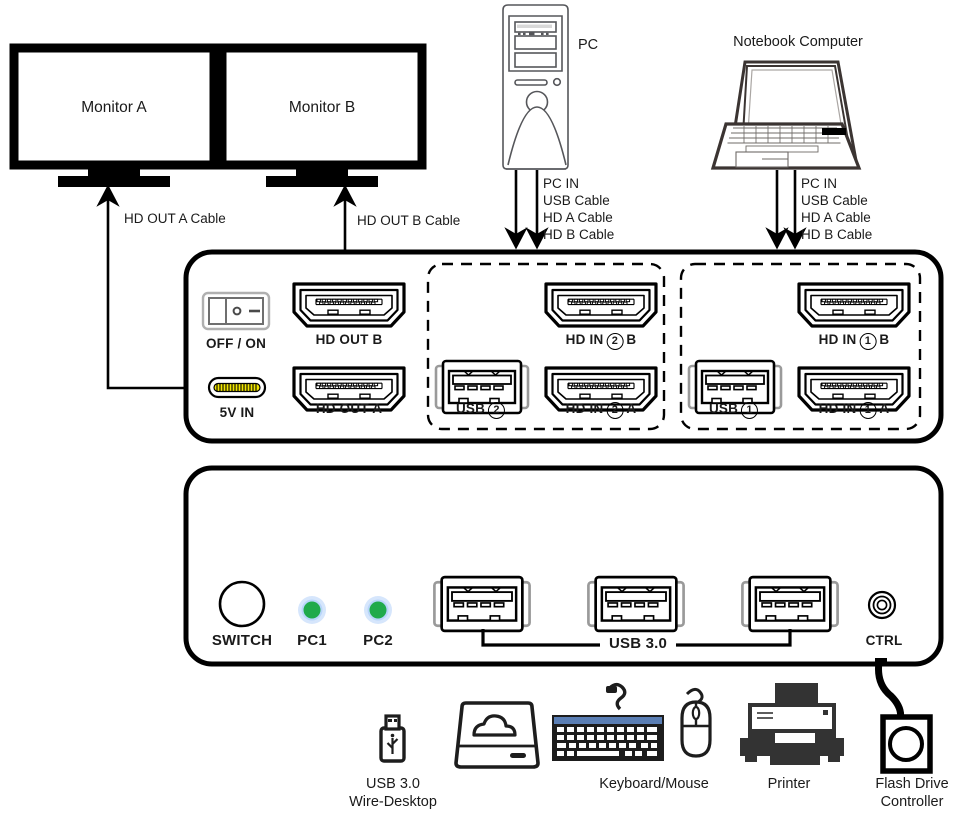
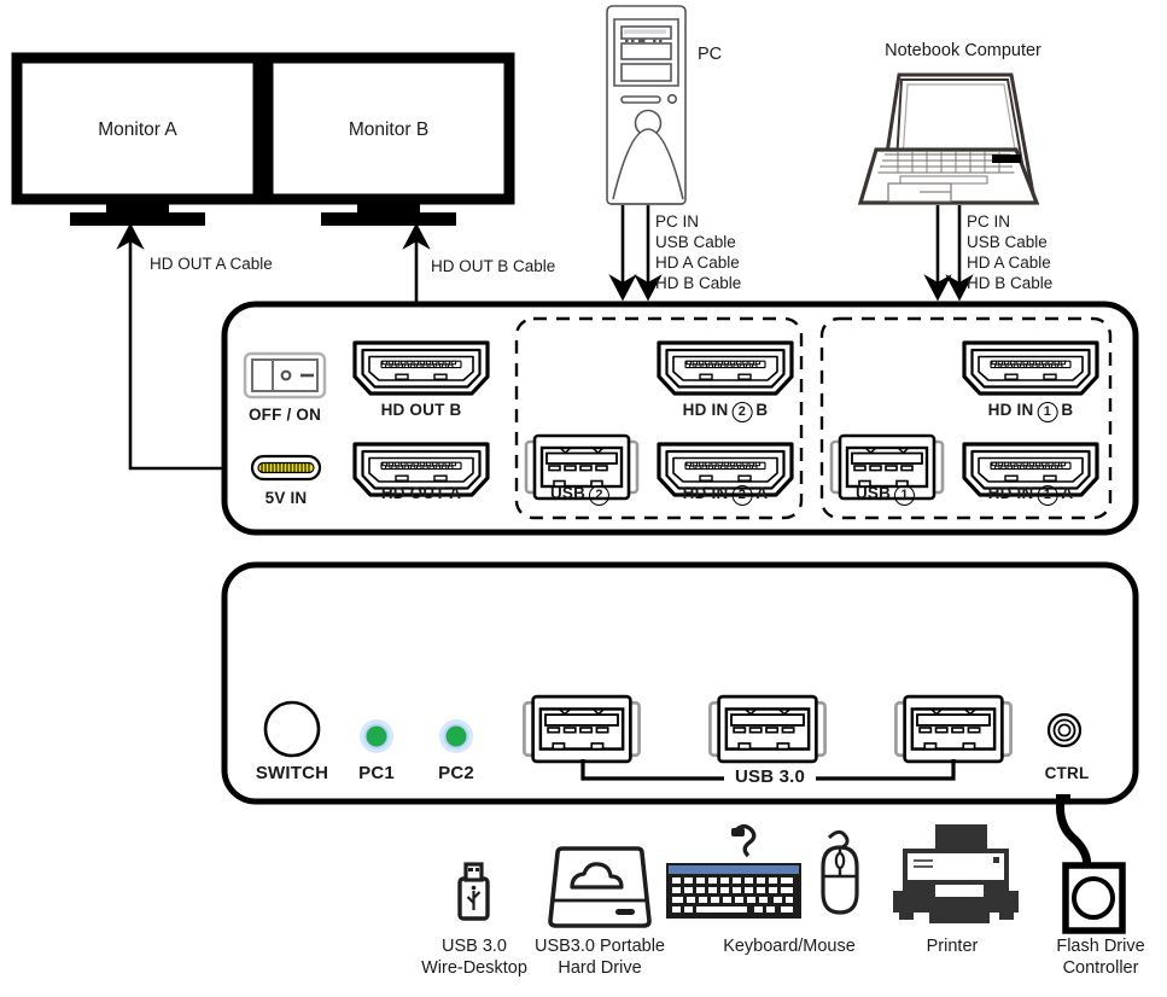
  Monitor A
  Monitor B
  HD OUT A Cable
  HD OUT B Cable
  PC
  Notebook Computer
  PC IN
  USB Cable
  HD A Cable
  HD B Cable
  PC IN
  USB Cable
  HD A Cable
  HD B Cable
  OFF / ON
  5V IN
  HD OUT B
  HD OUT A
  HD IN 2 B
  HD IN 2 A
  USB 2
  HD IN 1 B
  HD IN 1 A
  USB 1
  SWITCH
  PC1
  PC2
  USB 3.0
  CTRL
  USB 3.0
  Wire-Desktop
+ USB3.0 Portable
+ Hard Drive
  Keyboard/Mouse
  Printer
  Flash Drive
  Controller
